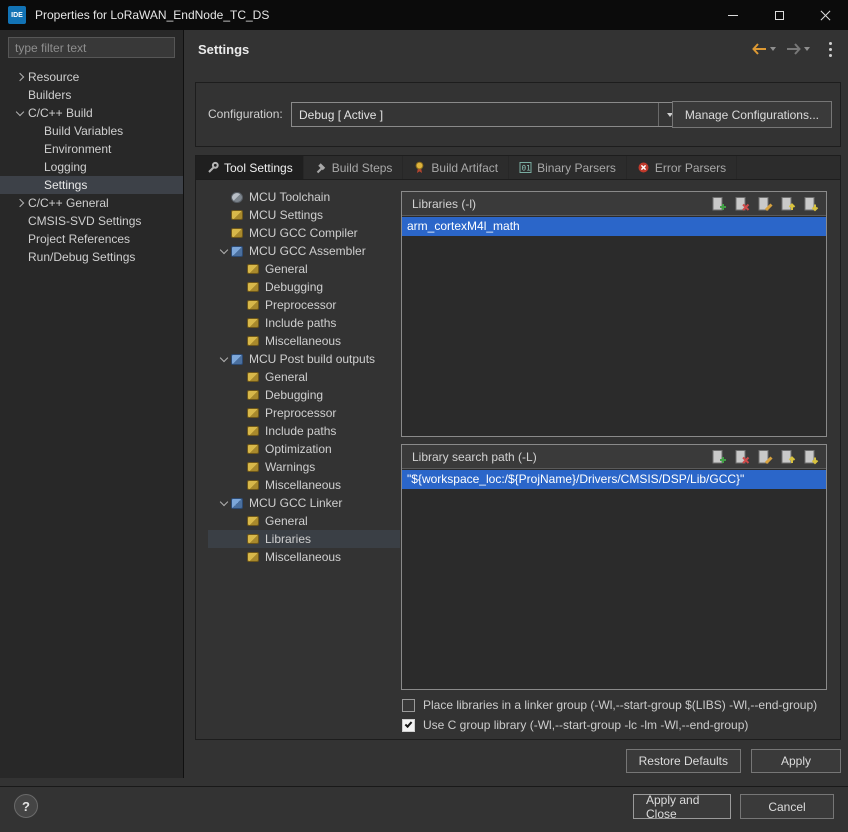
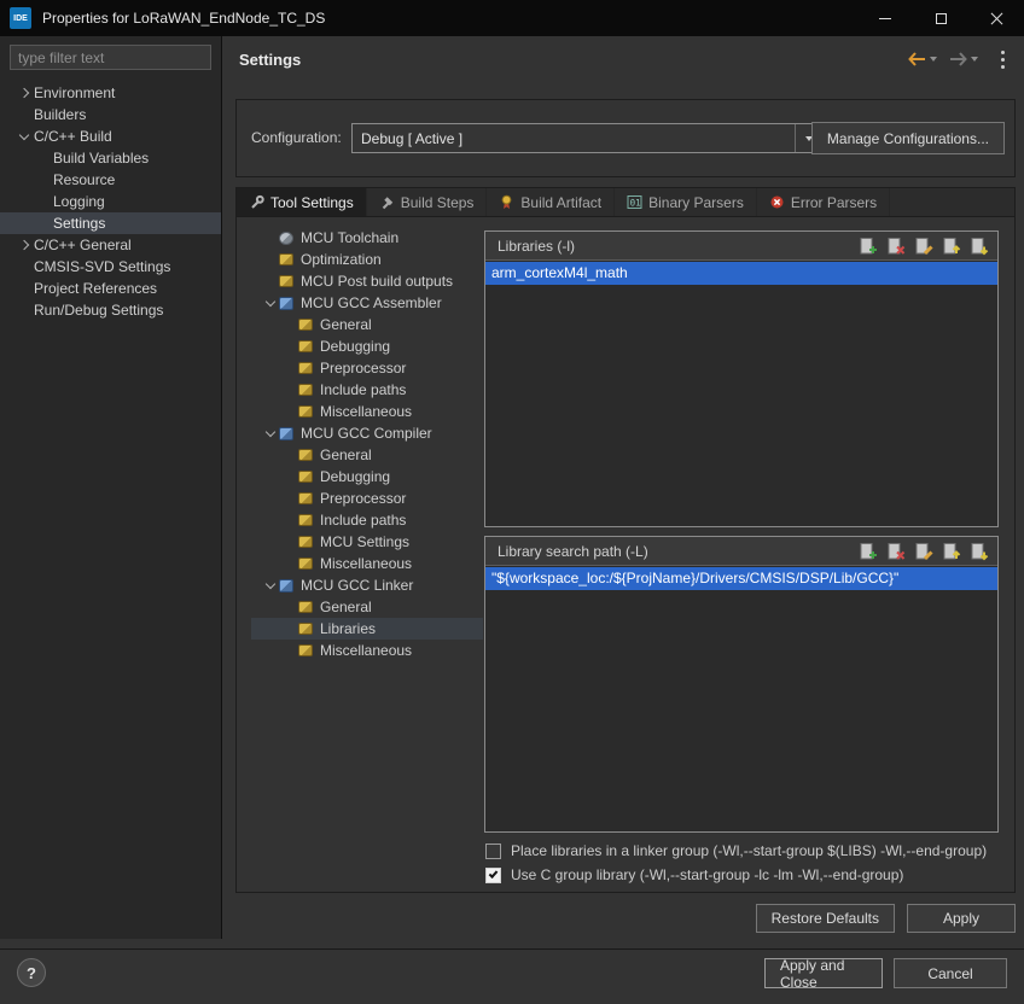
  Properties for LoRaWAN_EndNode_TC_DS
  type filter text
- Resource
+ Environment
  Builders
  C/C++ Build
  Build Variables
- Environment
+ Resource
  Logging
  Settings
  C/C++ General
  CMSIS-SVD Settings
  Project References
  Run/Debug Settings
  Settings
  Configuration:
  Debug [ Active ]
  Manage Configurations...
  Tool Settings
  Build Steps
  Build Artifact
  01
  Binary Parsers
  Error Parsers
  MCU Toolchain
- MCU Settings
+ Optimization
- MCU GCC Compiler
+ MCU Post build outputs
  MCU GCC Assembler
  General
  Debugging
  Preprocessor
  Include paths
  Miscellaneous
- MCU Post build outputs
+ MCU GCC Compiler
  General
  Debugging
  Preprocessor
  Include paths
- Optimization
+ MCU Settings
- Warnings
  Miscellaneous
  MCU GCC Linker
  General
  Libraries
  Miscellaneous
  Libraries (-l)
  arm_cortexM4l_math
  Library search path (-L)
  "${workspace_loc:/${ProjName}/Drivers/CMSIS/DSP/Lib/GCC}"
  Place libraries in a linker group (-Wl,--start-group $(LIBS) -Wl,--end-group)
  Use C group library (-Wl,--start-group -lc -lm -Wl,--end-group)
  Restore Defaults
  Apply
  ?
  Apply and Close
  Cancel
